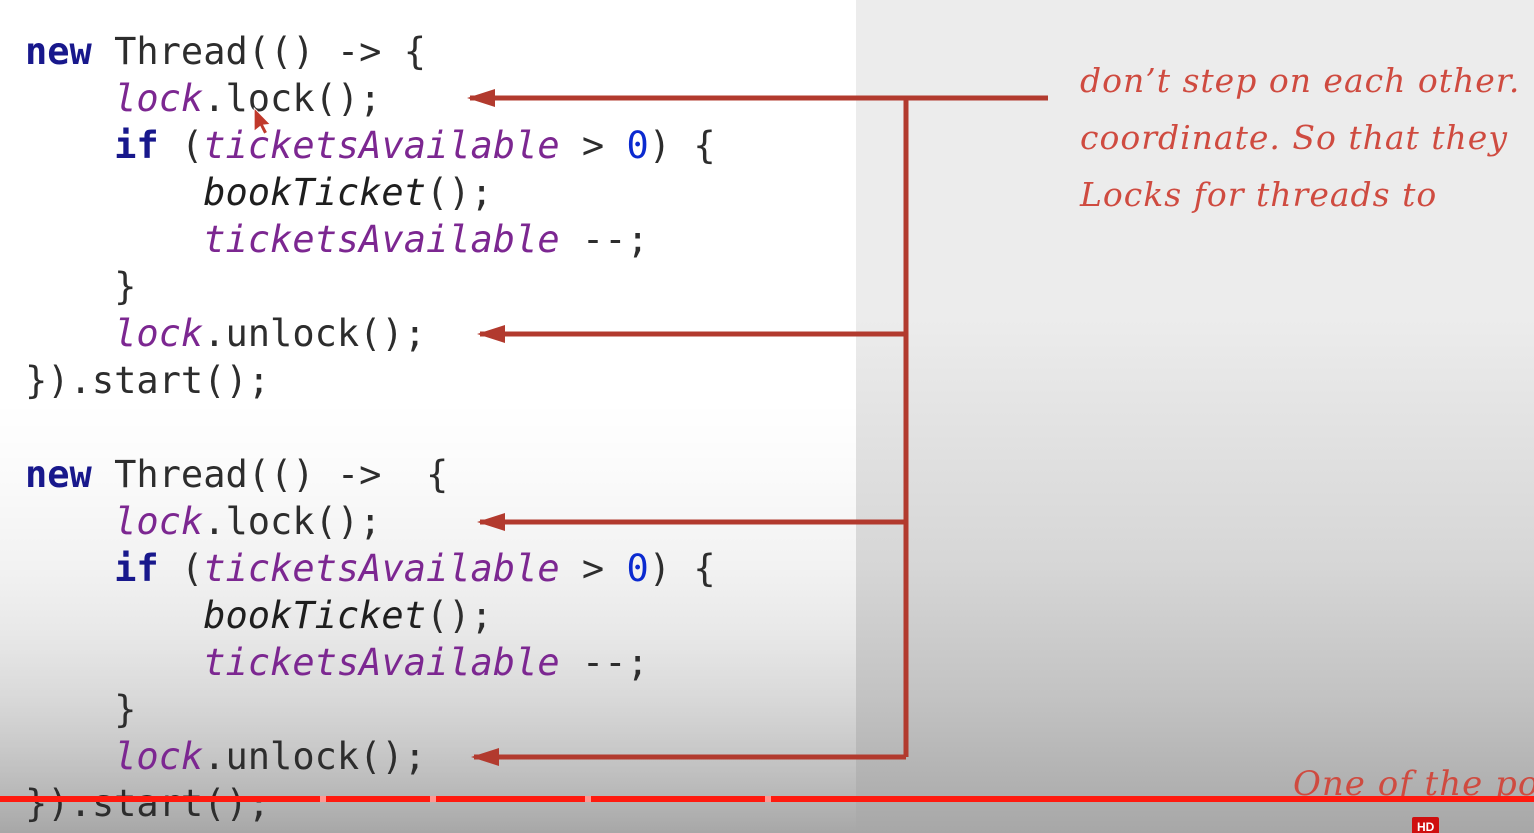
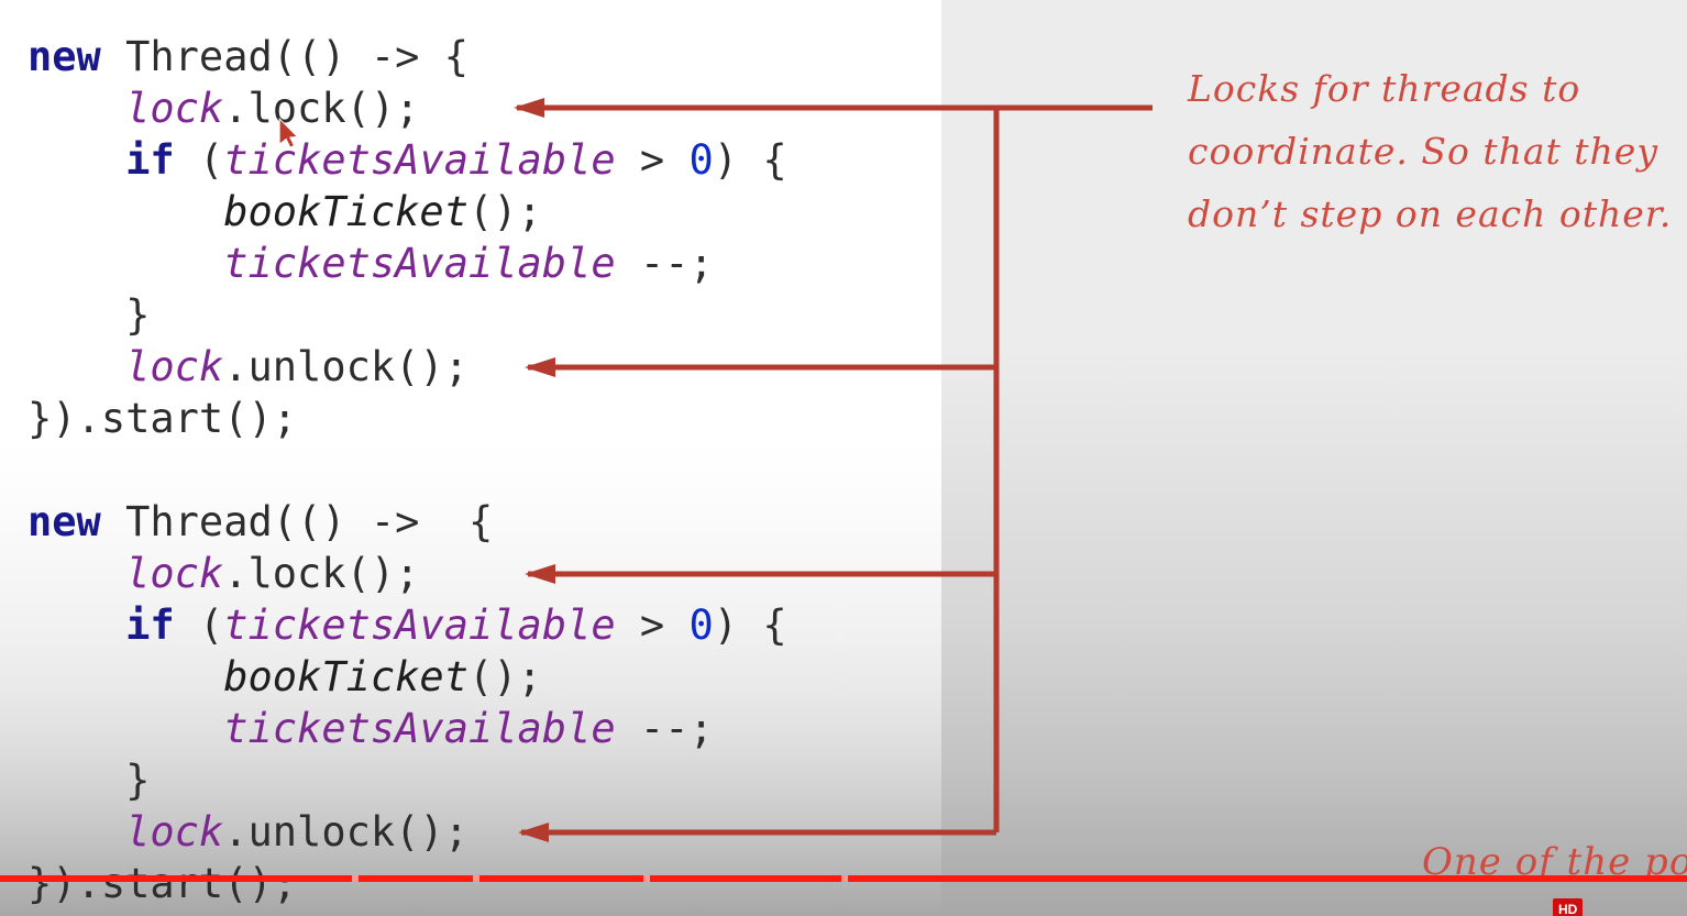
  new Thread(() -> {
  lock.lock();
  if (ticketsAvailable > 0) {
  bookTicket();
  ticketsAvailable --;
  }
  lock.unlock();
  }).start();
  new Thread(() -> {
  lock.lock();
  if (ticketsAvailable > 0) {
  bookTicket();
  ticketsAvailable --;
  }
  lock.unlock();
  }).start();
- don’t step on each other.
+ Locks for threads to
  coordinate. So that they
- Locks for threads to
+ don’t step on each other.
  One of the po
  HD
